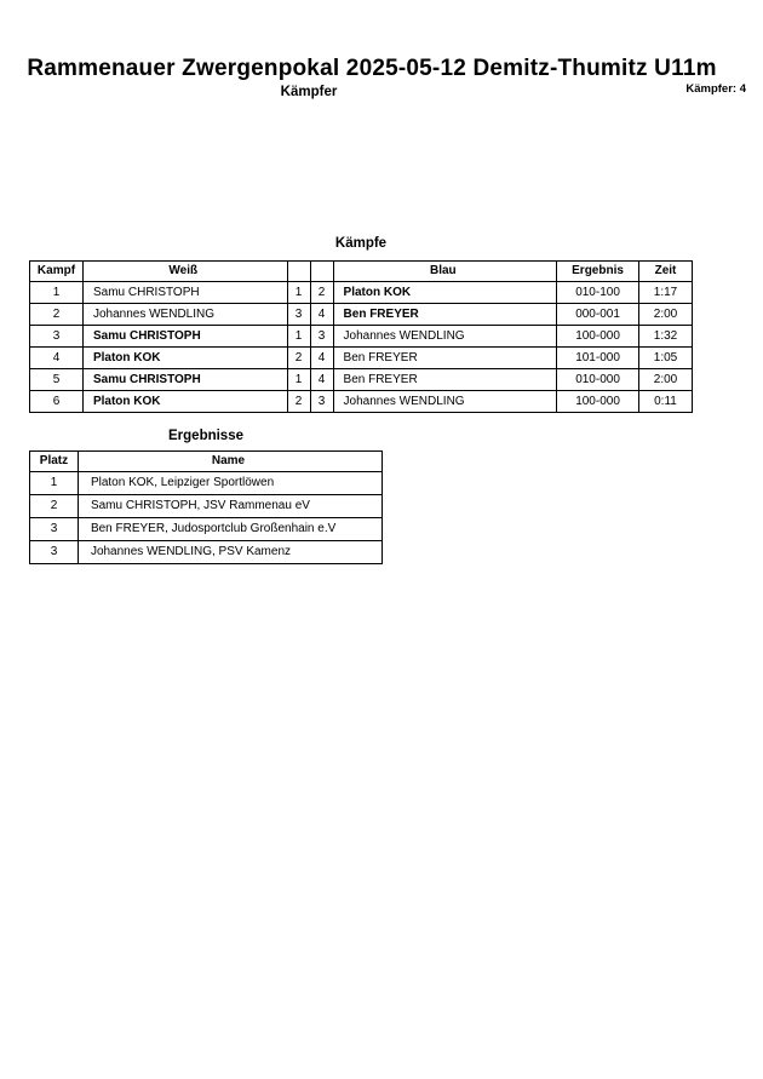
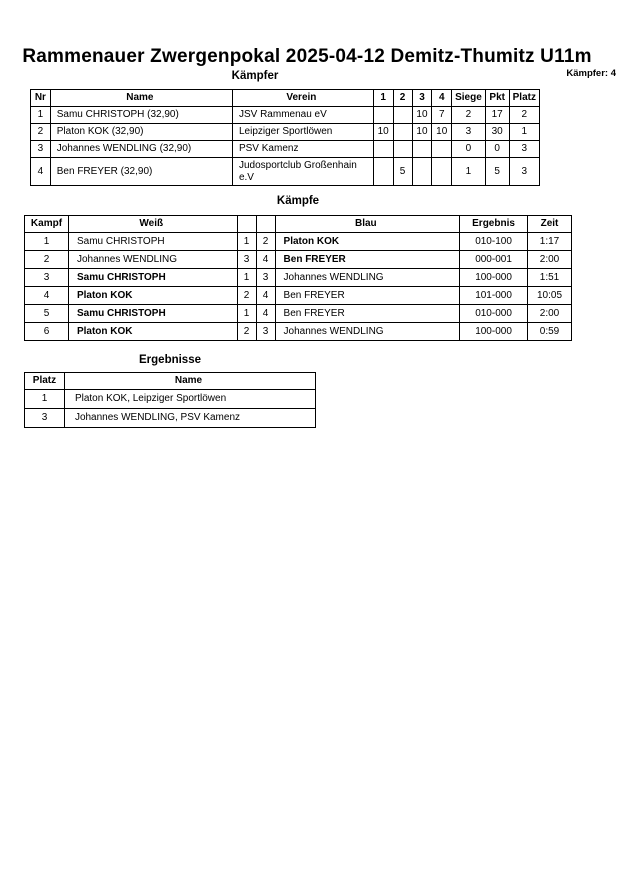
- Rammenauer Zwergenpokal 2025-05-12 Demitz-Thumitz U11m
+ Rammenauer Zwergenpokal 2025-04-12 Demitz-Thumitz U11m
  Kämpfer
  Kämpfer: 4
+ Nr	Name	Verein	1	2	3	4	Siege	Pkt	Platz
+ 1	Samu CHRISTOPH (32,90)	JSV Rammenau eV			10	7	2	17	2
+ 2	Platon KOK (32,90)	Leipziger Sportlöwen	10		10	10	3	30	1
+ 3	Johannes WENDLING (32,90)	PSV Kamenz					0	0	3
+ 4	Ben FREYER (32,90)	Judosportclub Großenhain e.V		5			1	5	3
  Kämpfe
  Kampf	Weiß			Blau	Ergebnis	Zeit
  1	Samu CHRISTOPH	1	2	Platon KOK	010-100	1:17
  2	Johannes WENDLING	3	4	Ben FREYER	000-001	2:00
- 3	Samu CHRISTOPH	1	3	Johannes WENDLING	100-000	1:32
+ 3	Samu CHRISTOPH	1	3	Johannes WENDLING	100-000	1:51
- 4	Platon KOK	2	4	Ben FREYER	101-000	1:05
+ 4	Platon KOK	2	4	Ben FREYER	101-000	10:05
  5	Samu CHRISTOPH	1	4	Ben FREYER	010-000	2:00
- 6	Platon KOK	2	3	Johannes WENDLING	100-000	0:11
+ 6	Platon KOK	2	3	Johannes WENDLING	100-000	0:59
  Ergebnisse
  Platz	Name
  1	Platon KOK, Leipziger Sportlöwen
- 2	Samu CHRISTOPH, JSV Rammenau eV
- 3	Ben FREYER, Judosportclub Großenhain e.V
  3	Johannes WENDLING, PSV Kamenz
